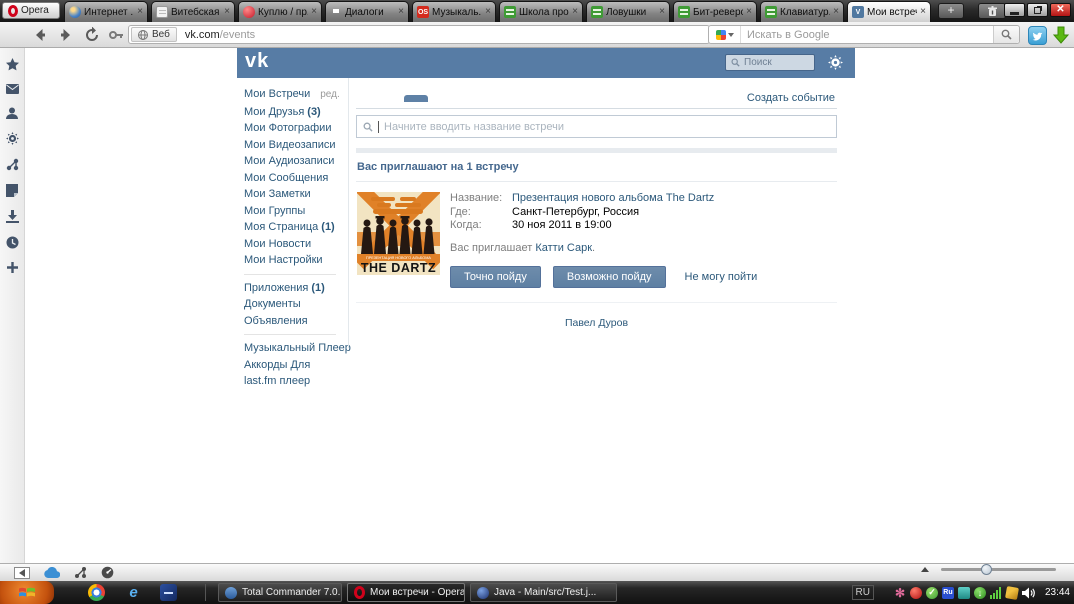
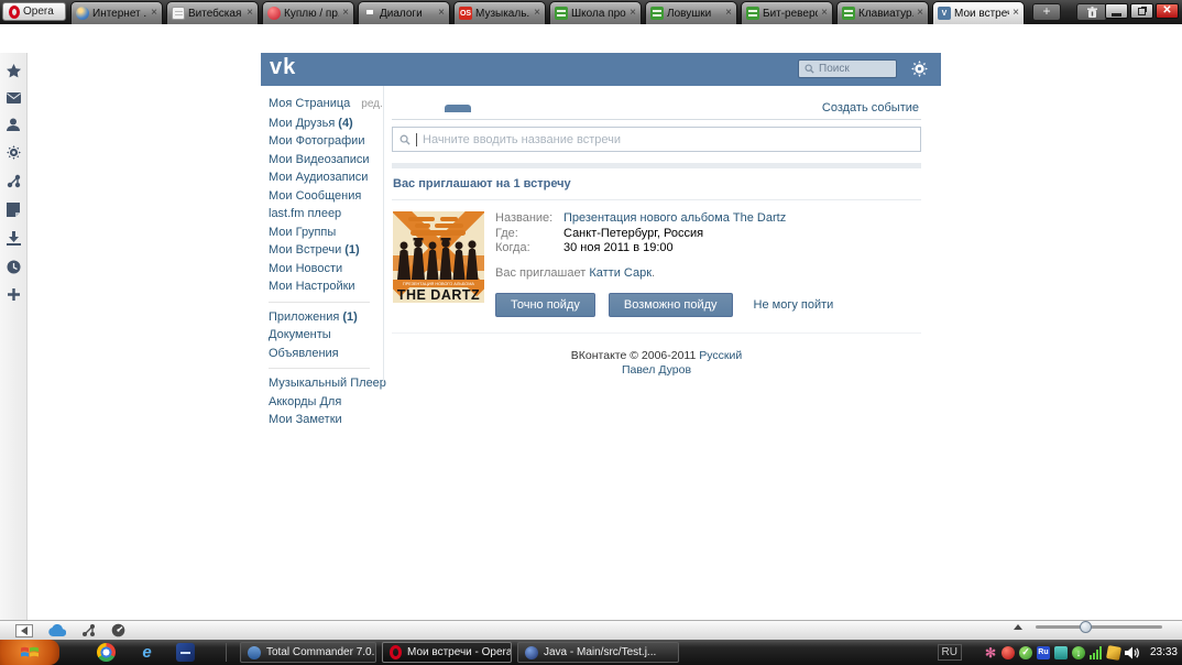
  Opera
  Интернет .
  Витебская
  Куплю / пр
  Диалоги
  Музыкаль.
  Школа про
  Ловушки
  Бит-реверс
  Клавиатур.
  Мои встре
  +
  ✕
- Веб
- vk.com/events
- Искать в Google
  vk
  Поиск
- Мои Встречи ред.
+ Моя Страница ред.
- Мои Друзья (3)
+ Мои Друзья (4)
  Мои Фотографии
  Мои Видеозаписи
  Мои Аудиозаписи
  Мои Сообщения
- Мои Заметки
+ last.fm плеер
  Мои Группы
- Моя Страница (1)
+ Мои Встречи (1)
  Мои Новости
  Мои Настройки
  Приложения (1)
  Документы
  Объявления
  Музыкальный Плеер
  Аккорды Для
- last.fm плеер
+ Мои Заметки
  Создать событие
  Начните вводить название встречи
  Вас приглашают на 1 встречу
  THE DARTZ
  Название:
  Презентация нового альбома The Dartz
  Где:
  Санкт-Петербург, Россия
  Когда:
  30 ноя 2011 в 19:00
  Вас приглашает Катти Сарк.
  Точно пойду
  Возможно пойду
  Не могу пойти
+ ВКонтакте © 2006-2011 Русский
  Павел Дуров
  e
  Total Commander 7.0.
  Мои встречи - Opera
  Java - Main/src/Test.j...
  RU
  ✻
  ✓
  ↓
- 23:44
+ 23:33
